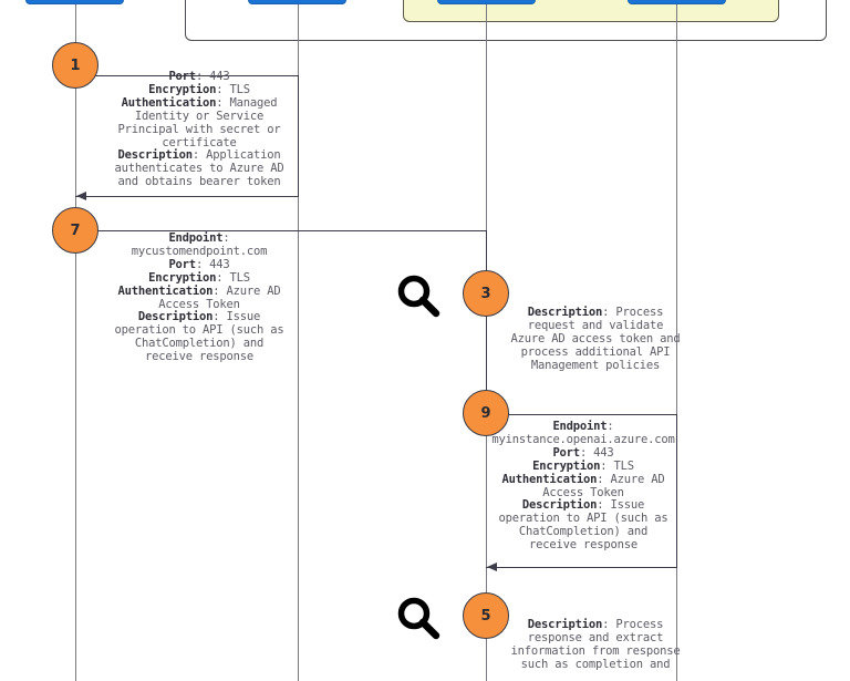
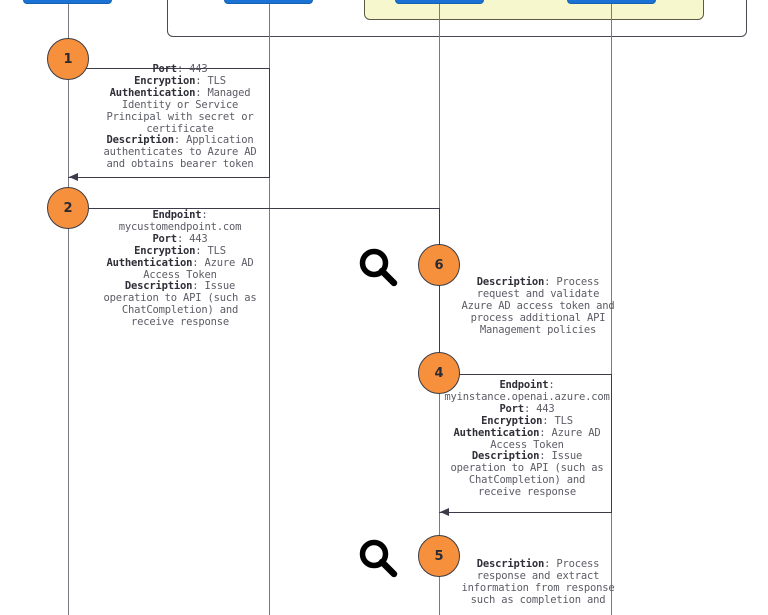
  1
  Port: 443
  Encryption: TLS
  Authentication: Managed
  Identity or Service
  Principal with secret or
  certificate
  Description: Application
  authenticates to Azure AD
  and obtains bearer token
- 7
+ 2
  Endpoint:
  mycustomendpoint.com
  Port: 443
  Encryption: TLS
  Authentication: Azure AD
  Access Token
  Description: Issue
  operation to API (such as
  ChatCompletion) and
  receive response
- 3
+ 6
  Description: Process
  request and validate
  Azure AD access token and
  process additional API
  Management policies
- 9
+ 4
  Endpoint:
  myinstance.openai.azure.com
  Port: 443
  Encryption: TLS
  Authentication: Azure AD
  Access Token
  Description: Issue
  operation to API (such as
  ChatCompletion) and
  receive response
  5
  Description: Process
  response and extract
  information from response
  such as completion and
